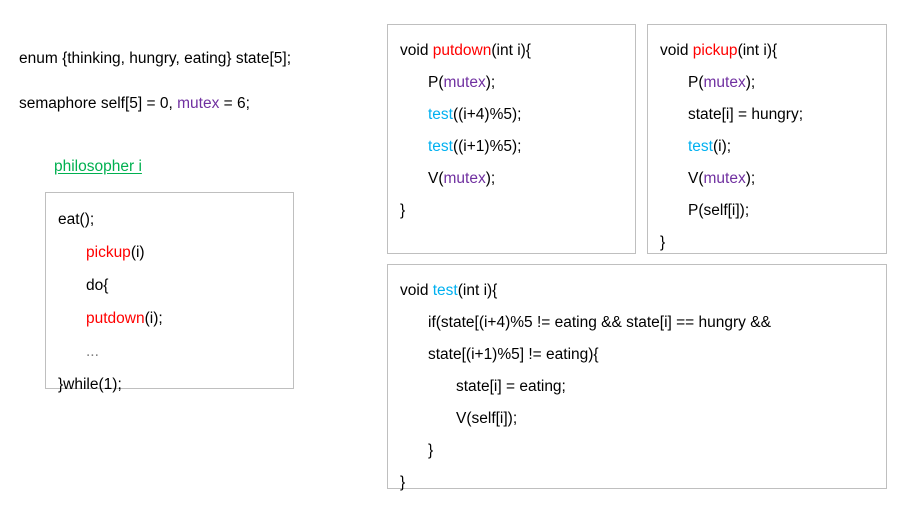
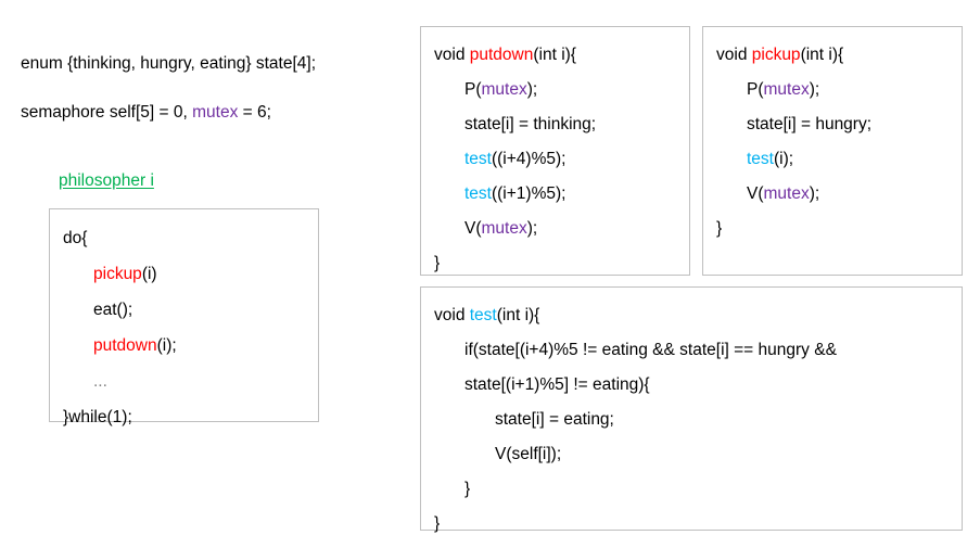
- enum {thinking, hungry, eating} state[5];
+ enum {thinking, hungry, eating} state[4];
  semaphore self[5] = 0, mutex = 6;
  philosopher i
- eat();
+ do{
  pickup(i)
- do{
+ eat();
  putdown(i);
  ...
  }while(1);
  void putdown(int i){
  P(mutex);
+ state[i] = thinking;
  test((i+4)%5);
  test((i+1)%5);
  V(mutex);
  }
  void pickup(int i){
  P(mutex);
  state[i] = hungry;
  test(i);
  V(mutex);
- P(self[i]);
  }
  void test(int i){
  if(state[(i+4)%5 != eating && state[i] == hungry &&
  state[(i+1)%5] != eating){
  state[i] = eating;
  V(self[i]);
  }
  }
